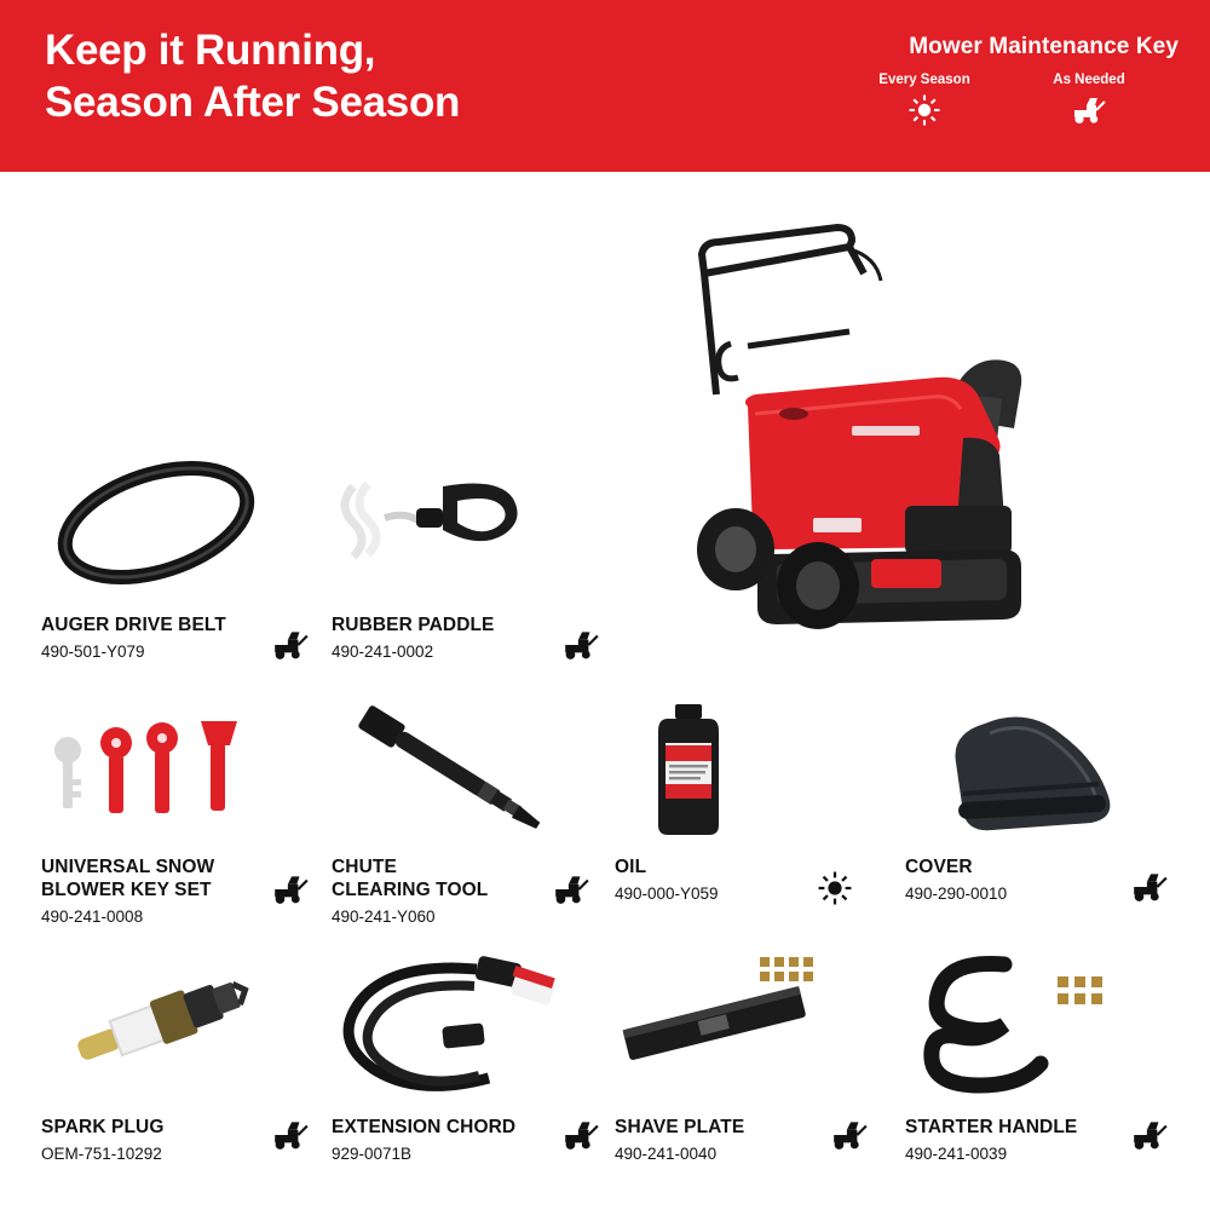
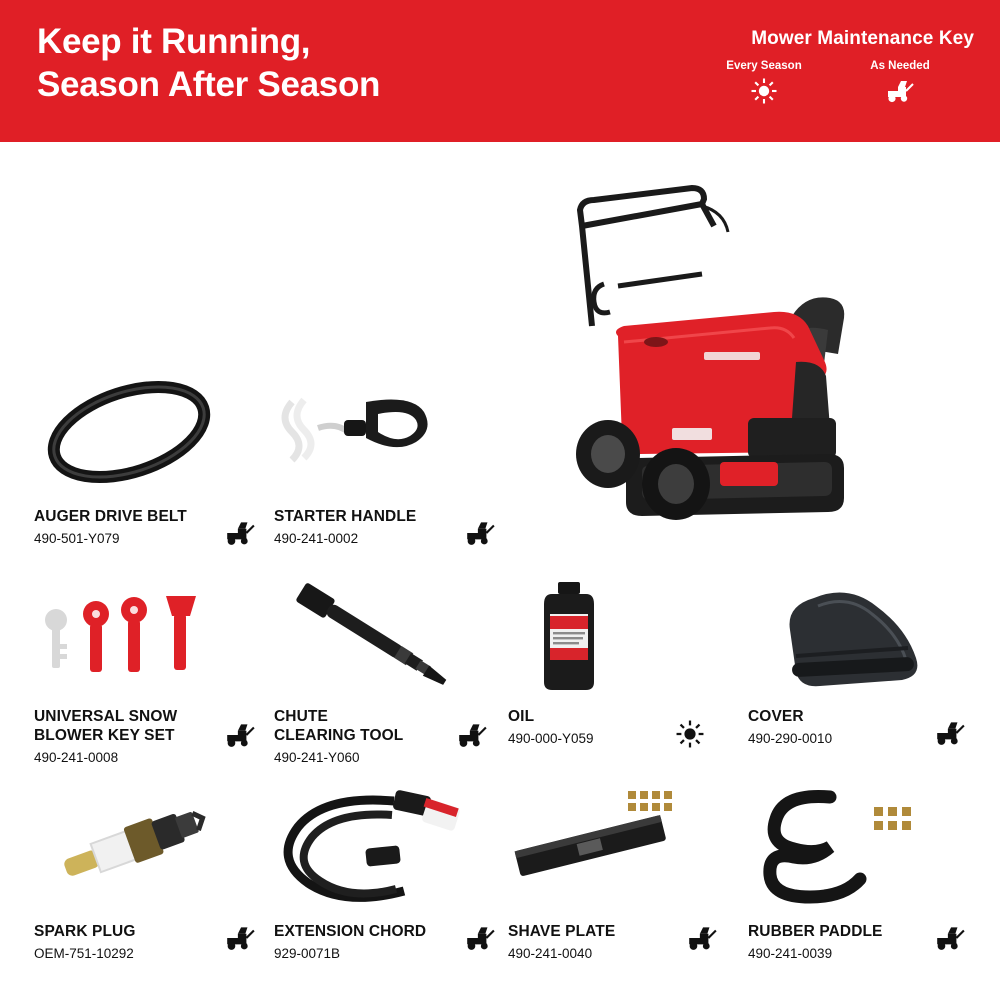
  Keep it Running,
  Season After Season
  Mower Maintenance Key
  Every Season
  As Needed
  AUGER DRIVE BELT
  490-501-Y079
- RUBBER PADDLE
+ STARTER HANDLE
  490-241-0002
  UNIVERSAL SNOW
  BLOWER KEY SET
  490-241-0008
  CHUTE
  CLEARING TOOL
  490-241-Y060
  OIL
  490-000-Y059
  COVER
  490-290-0010
  SPARK PLUG
  OEM-751-10292
  EXTENSION CHORD
  929-0071B
  SHAVE PLATE
  490-241-0040
- STARTER HANDLE
+ RUBBER PADDLE
  490-241-0039
